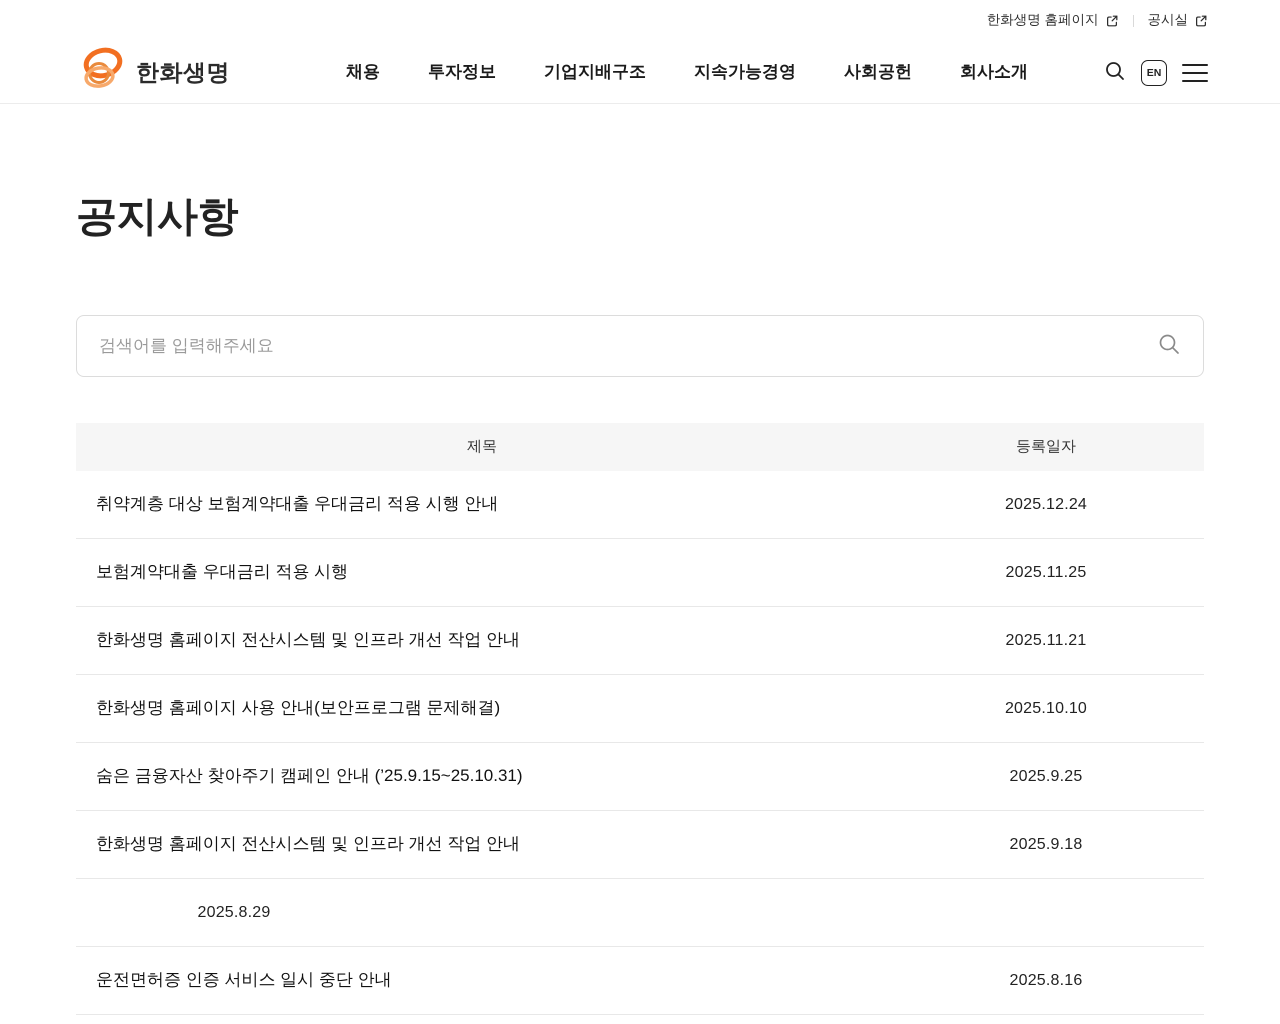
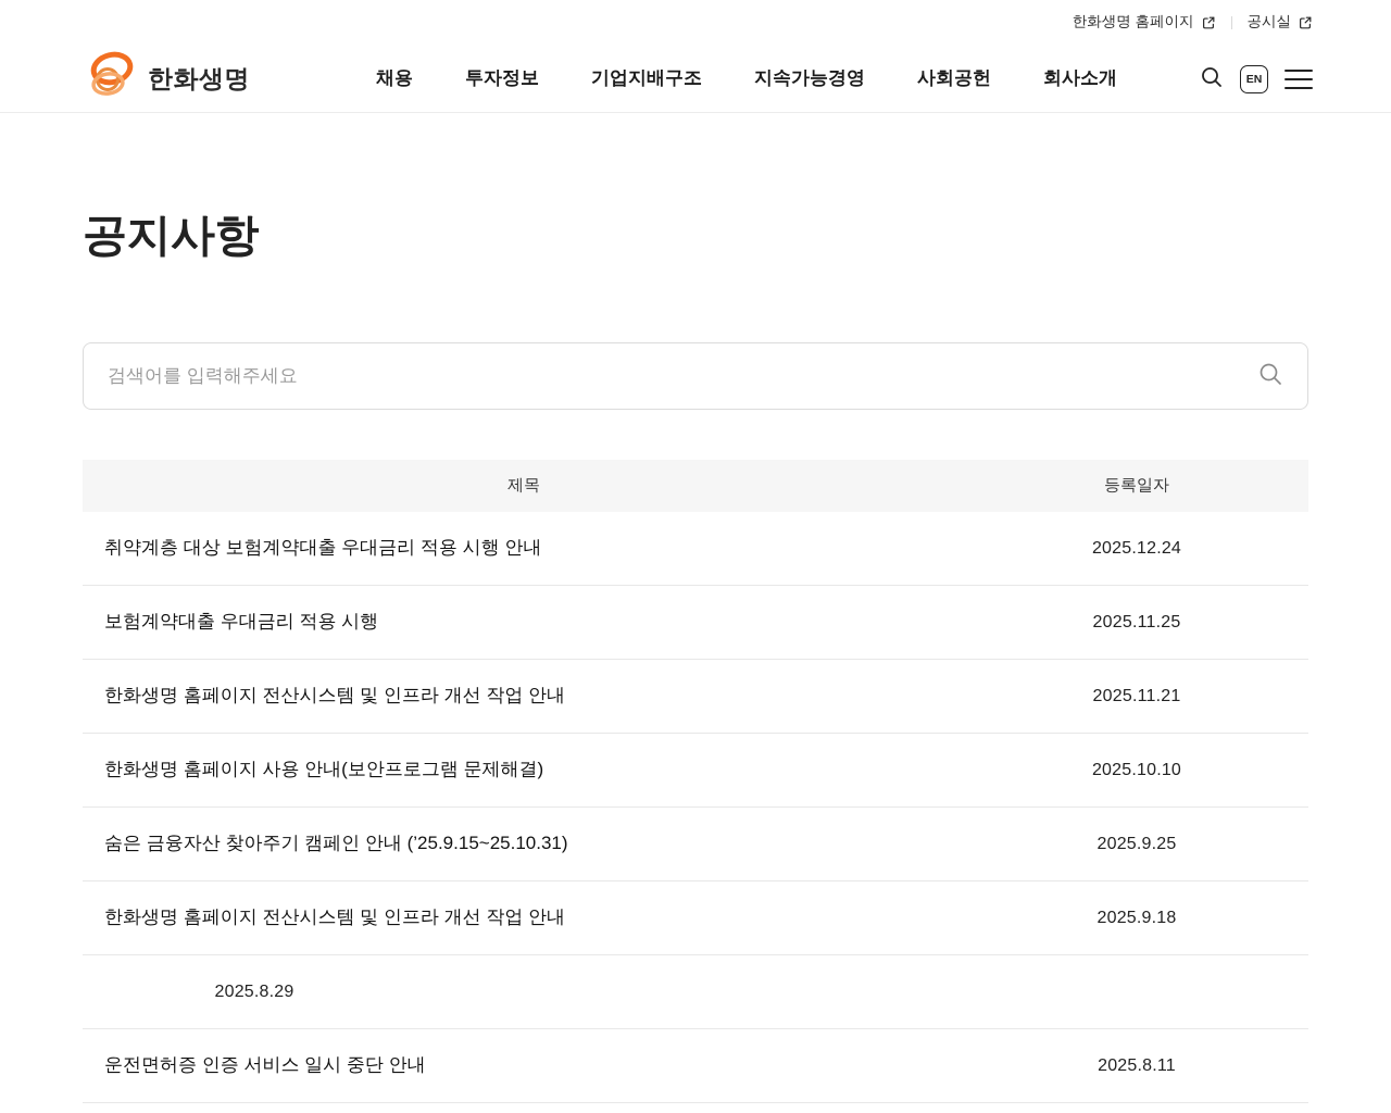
  한화생명 홈페이지
  공시실
  한화생명
  채용
  투자정보
  기업지배구조
  지속가능경영
  사회공헌
  회사소개
  EN
  공지사항
  검색어를 입력해주세요
  제목
  등록일자
  취약계층 대상 보험계약대출 우대금리 적용 시행 안내
  2025.12.24
  보험계약대출 우대금리 적용 시행
  2025.11.25
  한화생명 홈페이지 전산시스템 및 인프라 개선 작업 안내
  2025.11.21
  한화생명 홈페이지 사용 안내(보안프로그램 문제해결)
  2025.10.10
  숨은 금융자산 찾아주기 캠페인 안내 (’25.9.15~25.10.31)
  2025.9.25
  한화생명 홈페이지 전산시스템 및 인프라 개선 작업 안내
  2025.9.18
  2025.8.29
  운전면허증 인증 서비스 일시 중단 안내
- 2025.8.16
+ 2025.8.11
